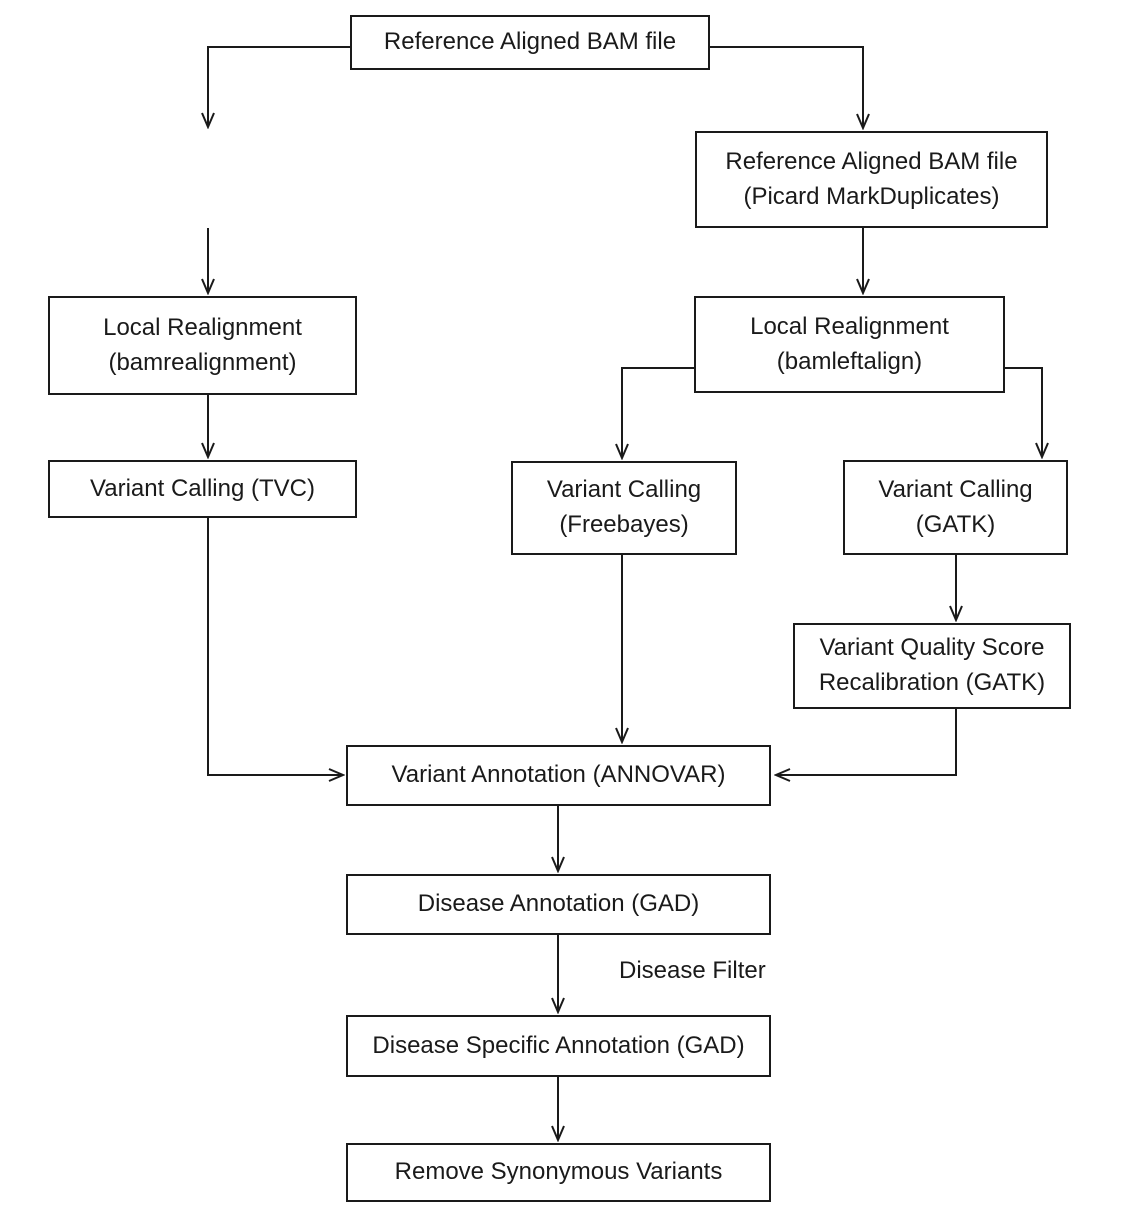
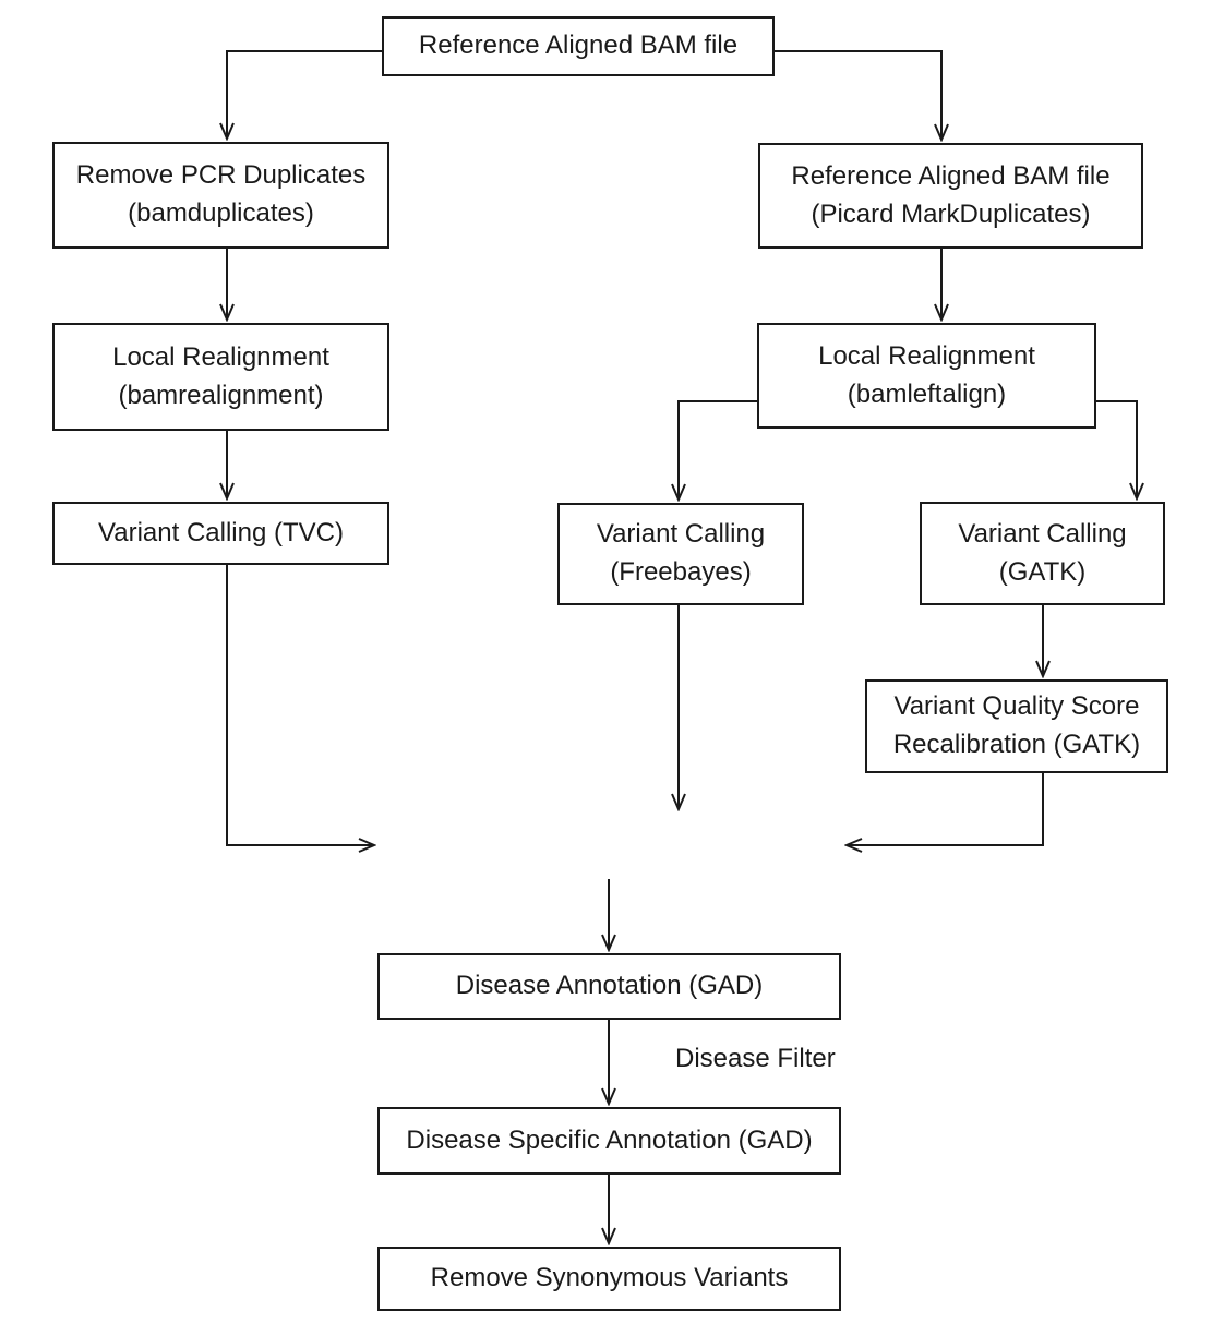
  Reference Aligned BAM file
+ Remove PCR Duplicates
+ (bamduplicates)
  Local Realignment
  (bamrealignment)
  Variant Calling (TVC)
  Reference Aligned BAM file
  (Picard MarkDuplicates)
  Local Realignment
  (bamleftalign)
  Variant Calling
  (Freebayes)
  Variant Calling
  (GATK)
  Variant Quality Score
  Recalibration (GATK)
- Variant Annotation (ANNOVAR)
  Disease Annotation (GAD)
  Disease Specific Annotation (GAD)
  Remove Synonymous Variants
  Disease Filter
